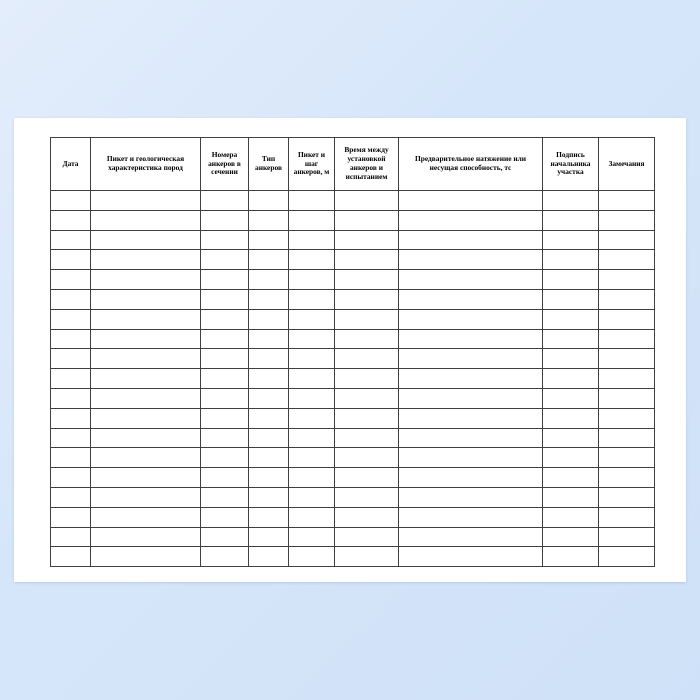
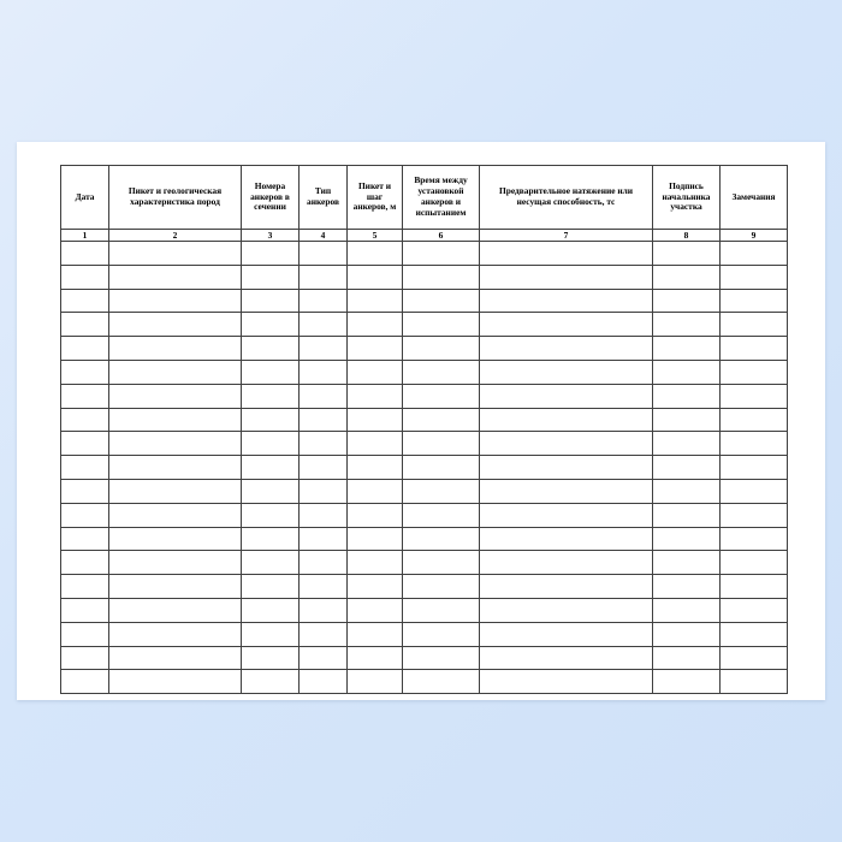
  Дата	Пикет и геологическая характеристика пород	Номера анкеров в сечении	Тип анкеров	Пикет и шаг анкеров, м	Время между установкой анкеров и испытанием	Предварительное натяжение или несущая способность, тс	Подпись начальника участка	Замечания
+ 1	2	3	4	5	6	7	8	9
